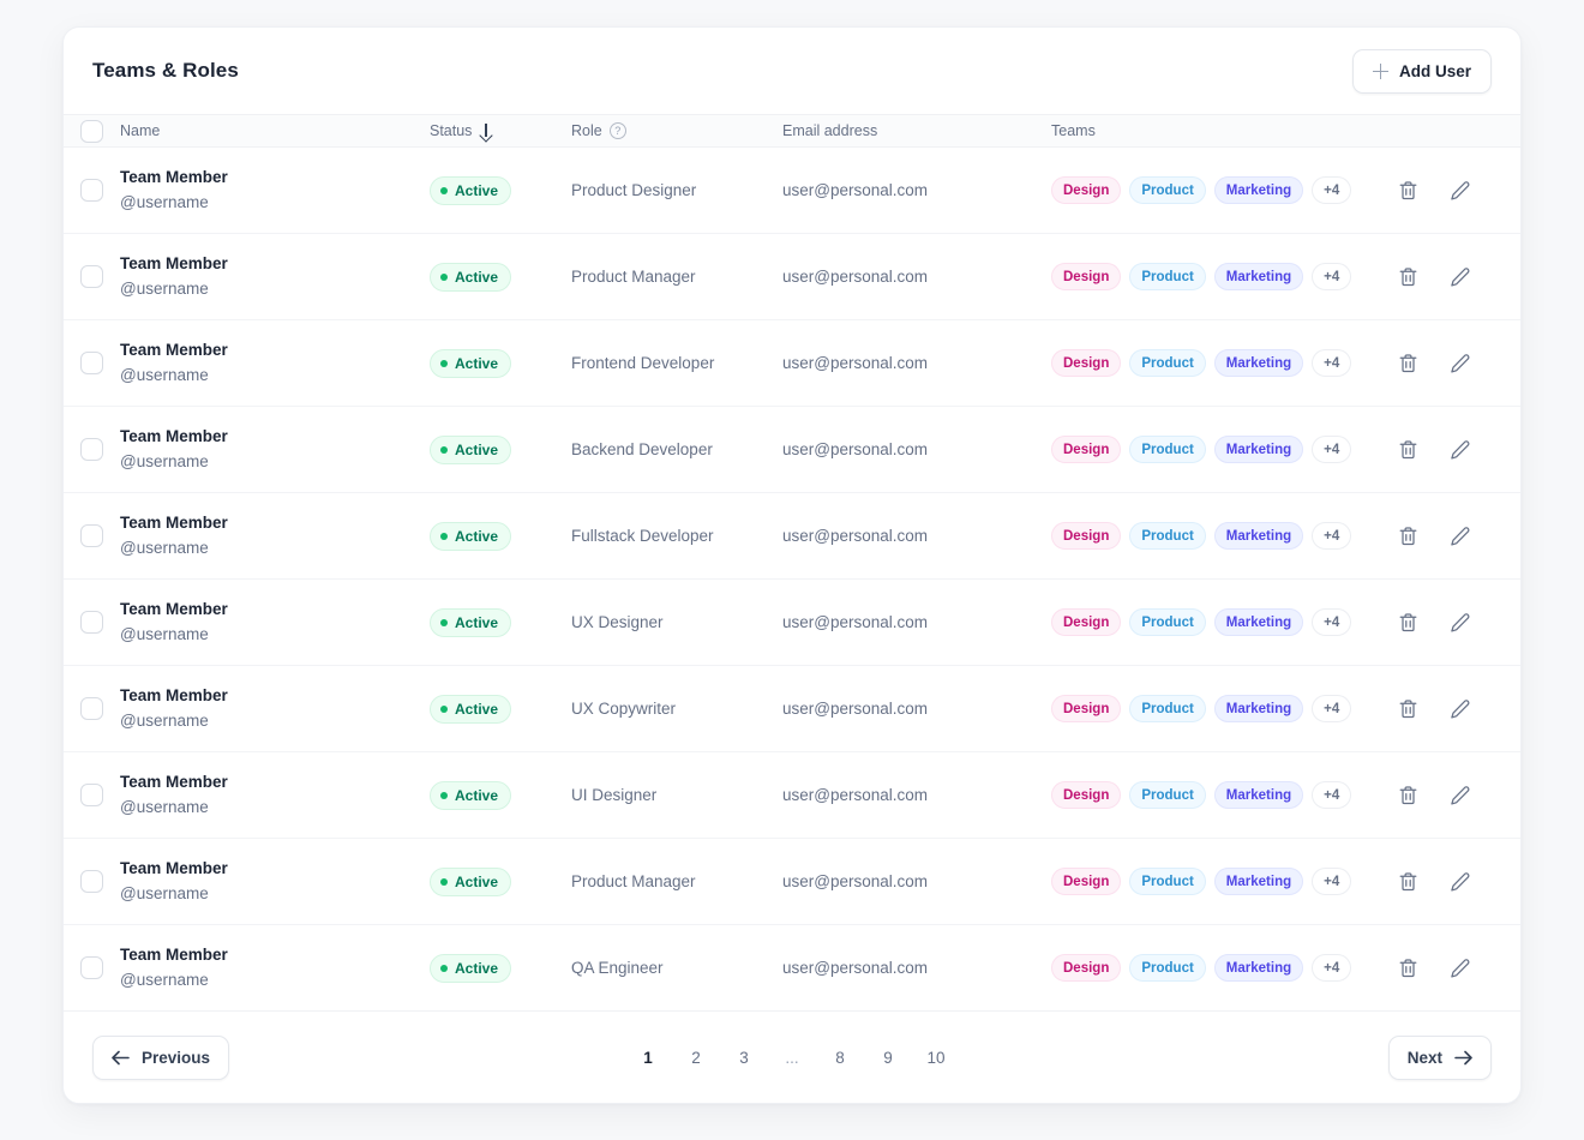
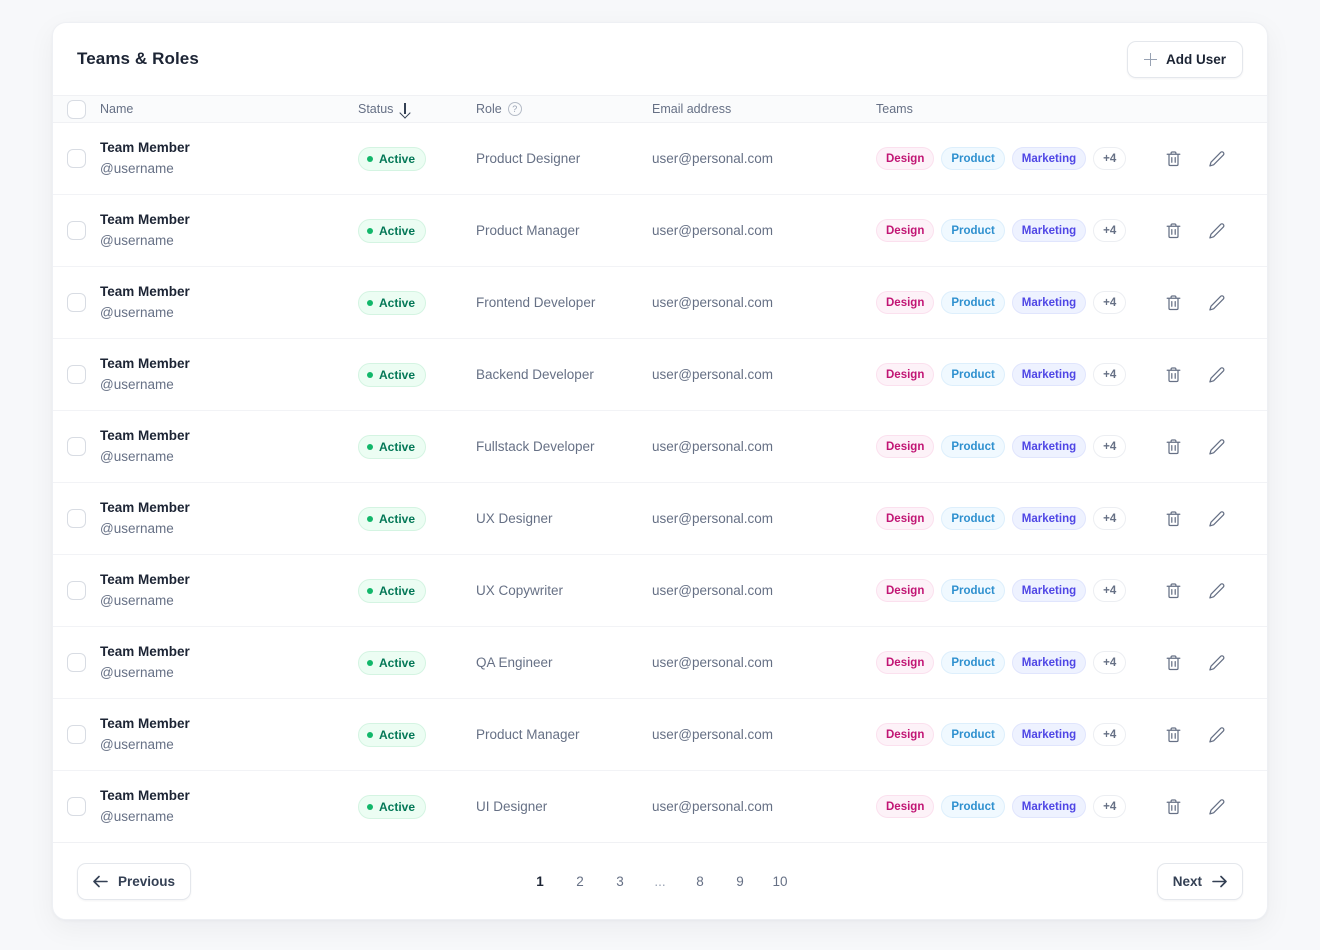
  Teams & Roles
  Add User
  Name
  Status
  Role
  ?
  Email address
  Teams
  Team Member
  @username
  Active
  Product Designer
  user@personal.com
  Design
  Product
  Marketing
  +4
  Team Member
  @username
  Active
  Product Manager
  user@personal.com
  Design
  Product
  Marketing
  +4
  Team Member
  @username
  Active
  Frontend Developer
  user@personal.com
  Design
  Product
  Marketing
  +4
  Team Member
  @username
  Active
  Backend Developer
  user@personal.com
  Design
  Product
  Marketing
  +4
  Team Member
  @username
  Active
  Fullstack Developer
  user@personal.com
  Design
  Product
  Marketing
  +4
  Team Member
  @username
  Active
  UX Designer
  user@personal.com
  Design
  Product
  Marketing
  +4
  Team Member
  @username
  Active
  UX Copywriter
  user@personal.com
  Design
  Product
  Marketing
  +4
  Team Member
  @username
  Active
- UI Designer
+ QA Engineer
  user@personal.com
  Design
  Product
  Marketing
  +4
  Team Member
  @username
  Active
  Product Manager
  user@personal.com
  Design
  Product
  Marketing
  +4
  Team Member
  @username
  Active
- QA Engineer
+ UI Designer
  user@personal.com
  Design
  Product
  Marketing
  +4
  Previous
  1
  2
  3
  ...
  8
  9
  10
  Next
